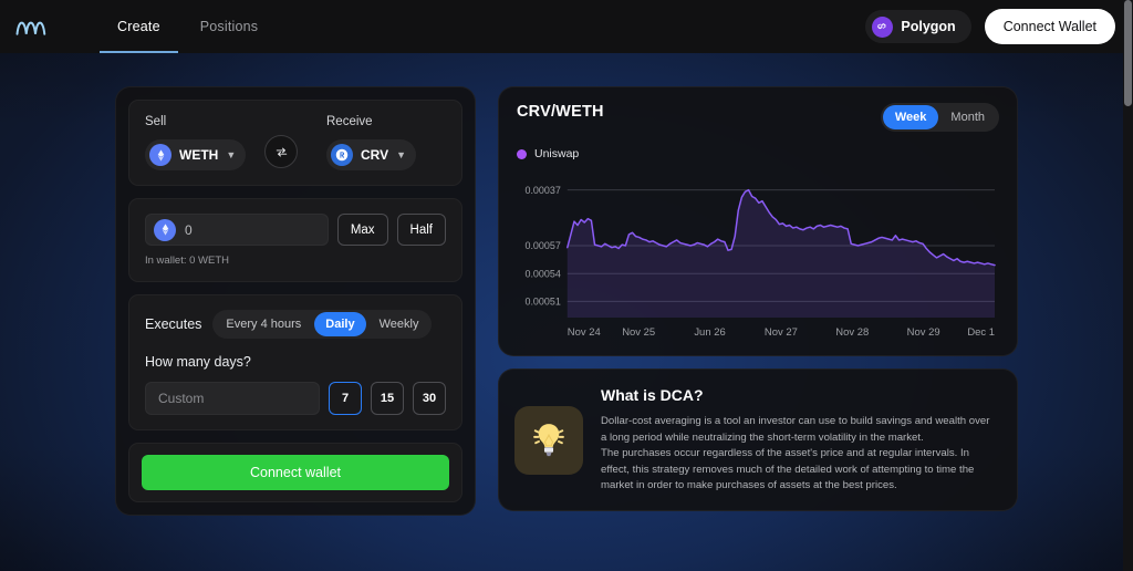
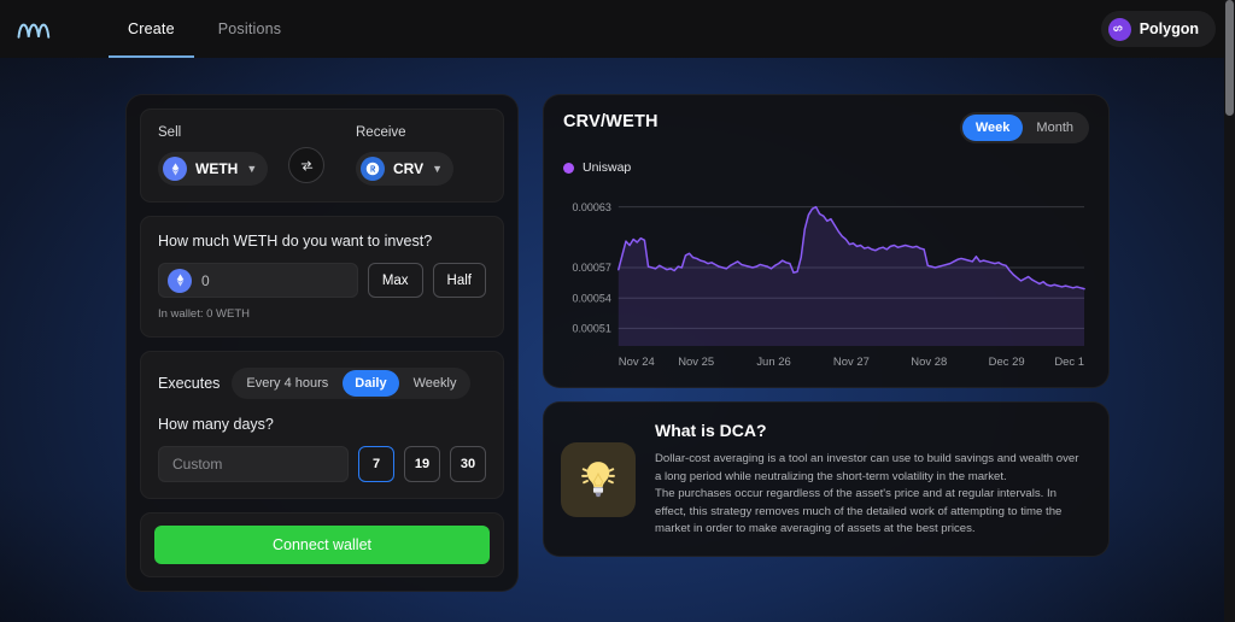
  Create
  Positions
  Polygon
- Connect Wallet
  Sell
  WETH
  ▼
  Receive
  CRV
  ▼
+ How much WETH do you want to invest?
  0
  Max
  Half
  In wallet: 0 WETH
  Executes
  Every 4 hours
  Daily
  Weekly
  How many days?
  Custom
  7
- 15
+ 19
  30
  Connect wallet
  CRV/WETH
  Week
  Month
  Uniswap
- 0.00037
+ 0.00063
  0.00057
  0.00054
  0.00051
  Nov 24
  Nov 25
  Jun 26
  Nov 27
  Nov 28
- Nov 29
+ Dec 29
  Dec 1
  What is DCA?
  Dollar-cost averaging is a tool an investor can use to build savings and wealth over a long period while neutralizing the short-term volatility in the market.
- The purchases occur regardless of the asset's price and at regular intervals. In effect, this strategy removes much of the detailed work of attempting to time the market in order to make purchases of assets at the best prices.
+ The purchases occur regardless of the asset's price and at regular intervals. In effect, this strategy removes much of the detailed work of attempting to time the market in order to make averaging of assets at the best prices.
